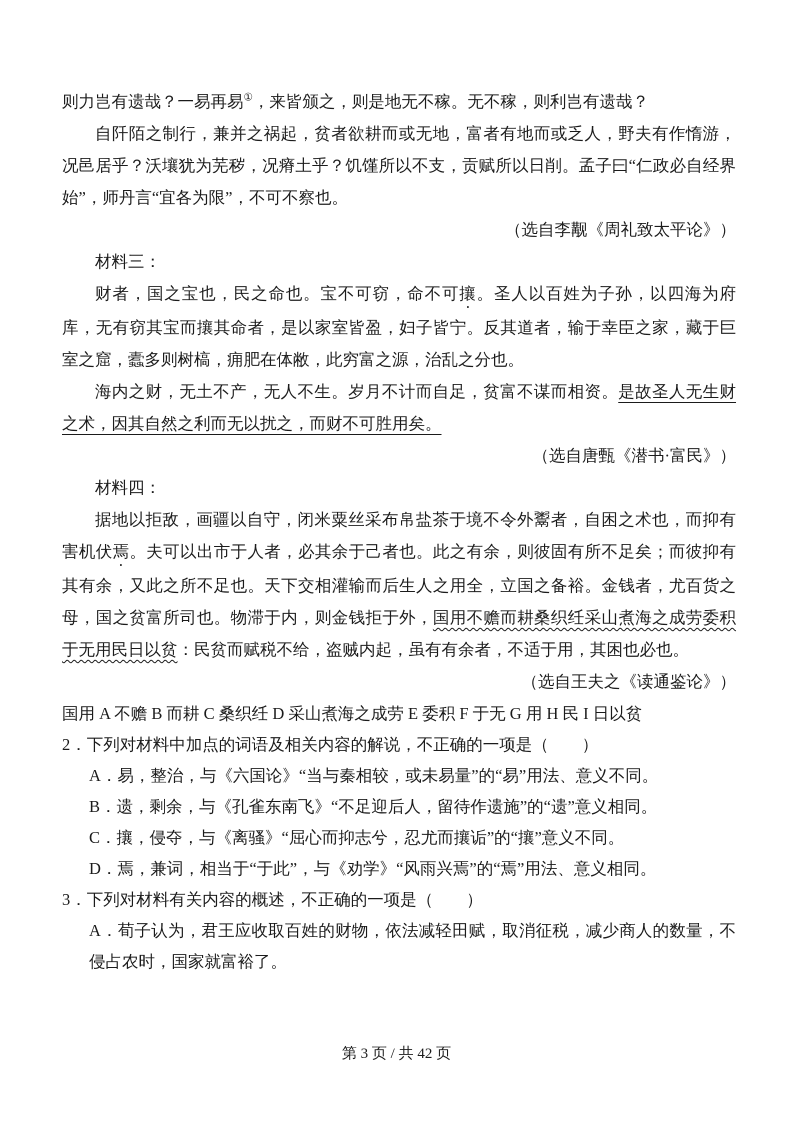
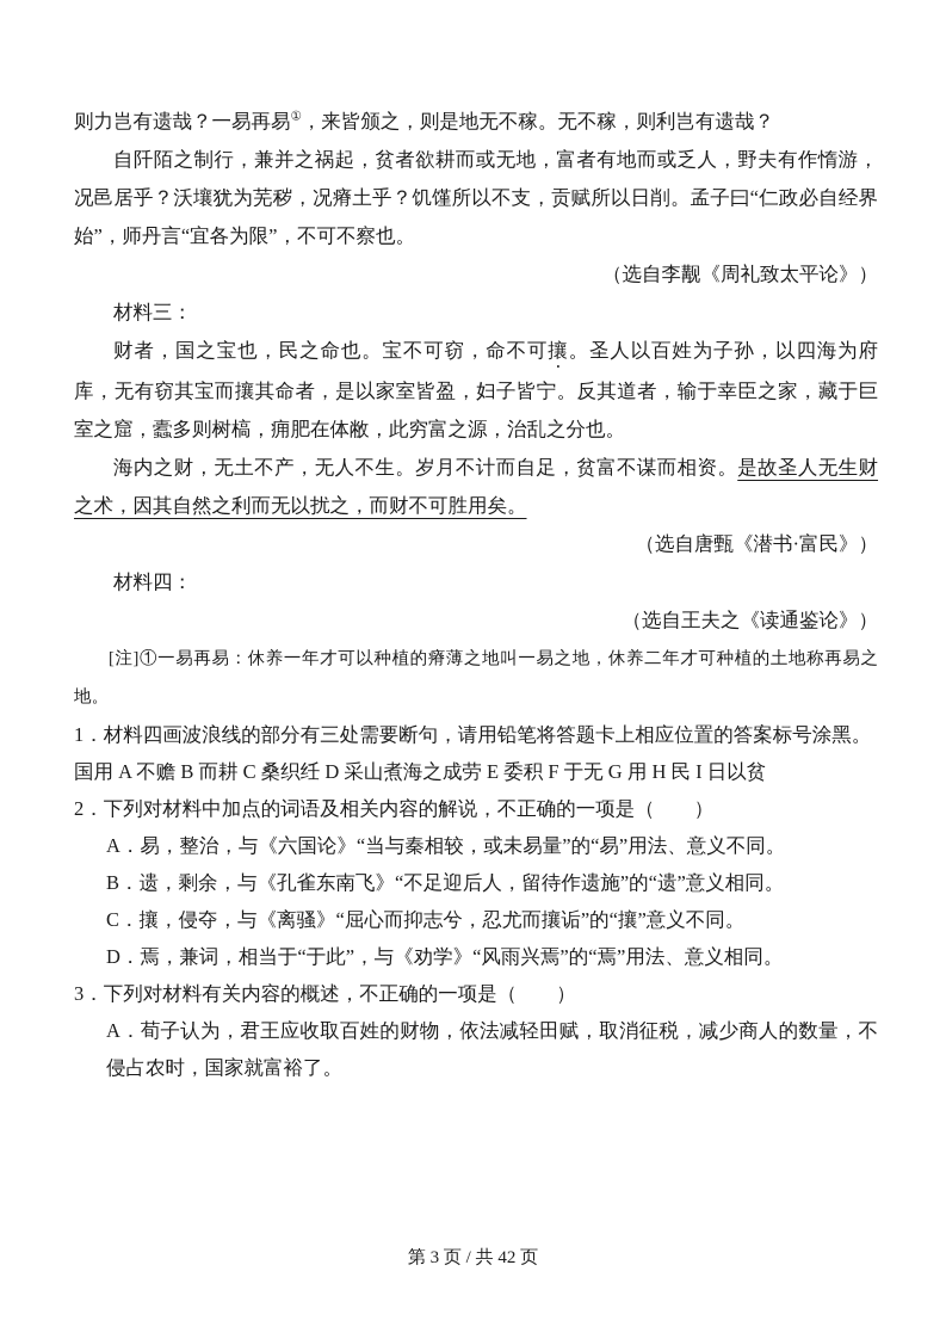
  则力岂有遗哉？一易再易①，来皆颁之，则是地无不稼。无不稼，则利岂有遗哉？
  自阡陌之制行，兼并之祸起，贫者欲耕而或无地，富者有地而或乏人，野夫有作惰游，况邑居乎？沃壤犹为芜秽，况瘠土乎？饥馑所以不支，贡赋所以日削。孟子曰“仁政必自经界始”，师丹言“宜各为限”，不可不察也。
  （选自李觏《周礼致太平论》）
  材料三：
  财者，国之宝也，民之命也。宝不可窃，命不可攘。圣人以百姓为子孙，以四海为府库，无有窃其宝而攘其命者，是以家室皆盈，妇子皆宁。反其道者，输于幸臣之家，藏于巨室之窟，蠹多则树槁，痈肥在体敝，此穷富之源，治乱之分也。
  海内之财，无土不产，无人不生。岁月不计而自足，贫富不谋而相资。是故圣人无生财之术，因其自然之利而无以扰之，而财不可胜用矣。
  （选自唐甄《潜书·富民》）
  材料四：
- 据地以拒敌，画疆以自守，闭米粟丝采布帛盐茶于境不令外鬻者，自困之术也，而抑有害机伏焉。夫可以出市于人者，必其余于己者也。此之有余，则彼固有所不足矣；而彼抑有其有余，又此之所不足也。天下交相灌输而后生人之用全，立国之备裕。金钱者，尤百货之母，国之贫富所司也。物滞于内，则金钱拒于外，国用不赡而耕桑织纴采山煮海之成劳委积于无用民日以贫：民贫而赋税不给，盗贼内起，虽有有余者，不适于用，其困也必也。
  （选自王夫之《读通鉴论》）
+ [注]①一易再易：休养一年才可以种植的瘠薄之地叫一易之地，休养二年才可种植的土地称再易之地。
+ 1．材料四画波浪线的部分有三处需要断句，请用铅笔将答题卡上相应位置的答案标号涂黑。
  国用 A 不赡 B 而耕 C 桑织纴 D 采山煮海之成劳 E 委积 F 于无 G 用 H 民 I 日以贫
  2．下列对材料中加点的词语及相关内容的解说，不正确的一项是（ ）
  A．易，整治，与《六国论》“当与秦相较，或未易量”的“易”用法、意义不同。
  B．遗，剩余，与《孔雀东南飞》“不足迎后人，留待作遗施”的“遗”意义相同。
  C．攘，侵夺，与《离骚》“屈心而抑志兮，忍尤而攘诟”的“攘”意义不同。
  D．焉，兼词，相当于“于此”，与《劝学》“风雨兴焉”的“焉”用法、意义相同。
  3．下列对材料有关内容的概述，不正确的一项是（ ）
  A．荀子认为，君王应收取百姓的财物，依法减轻田赋，取消征税，减少商人的数量，不侵占农时，国家就富裕了。
  第 3 页 / 共 42 页
